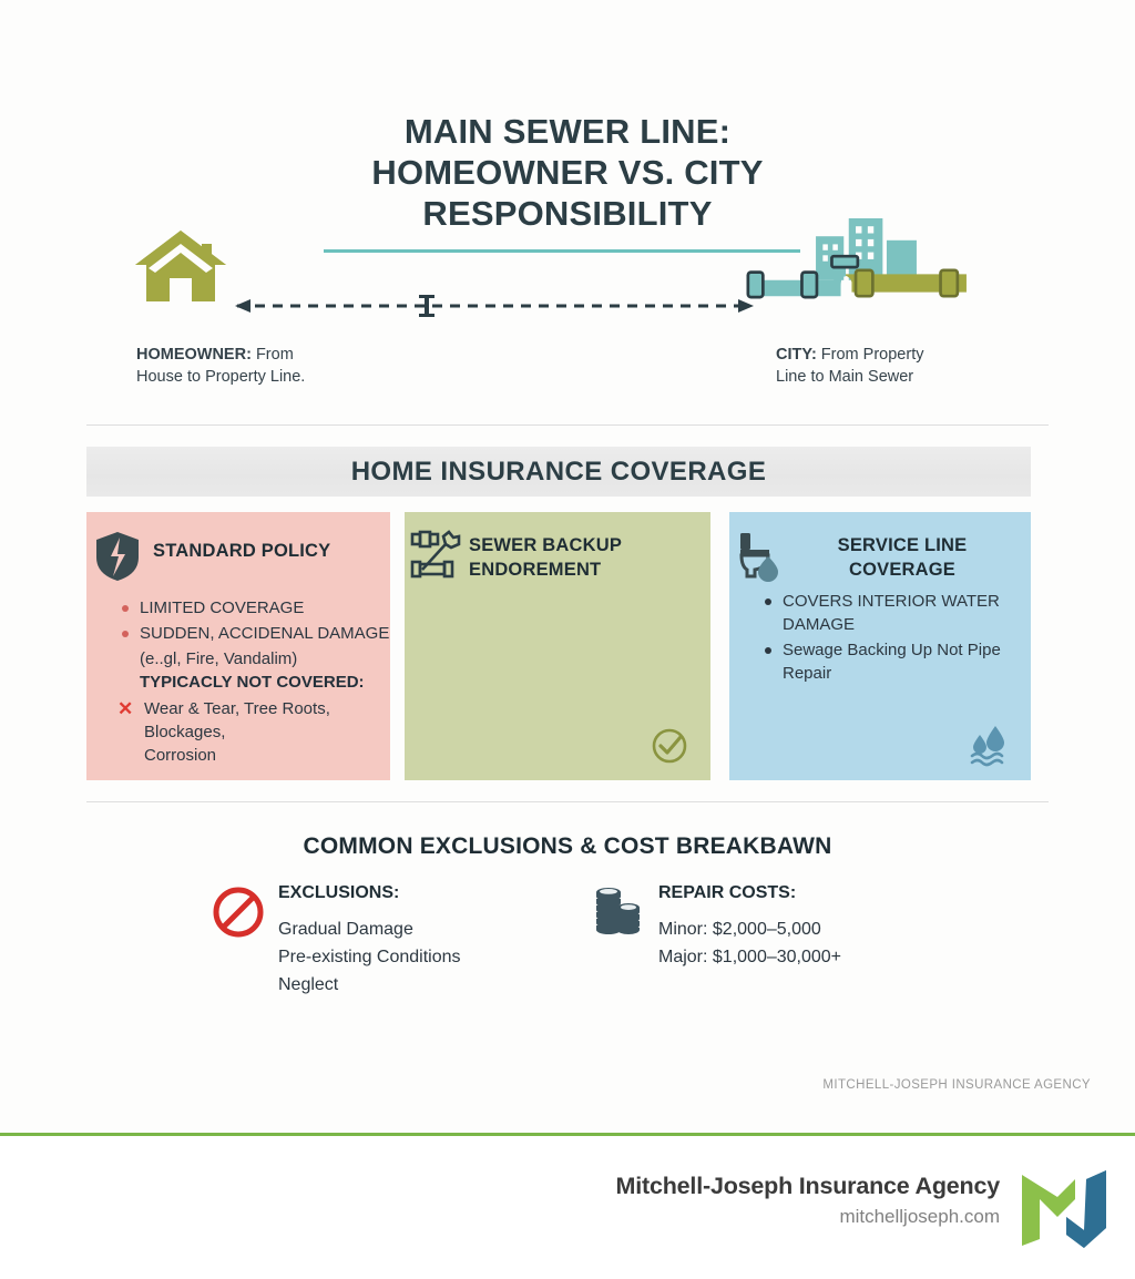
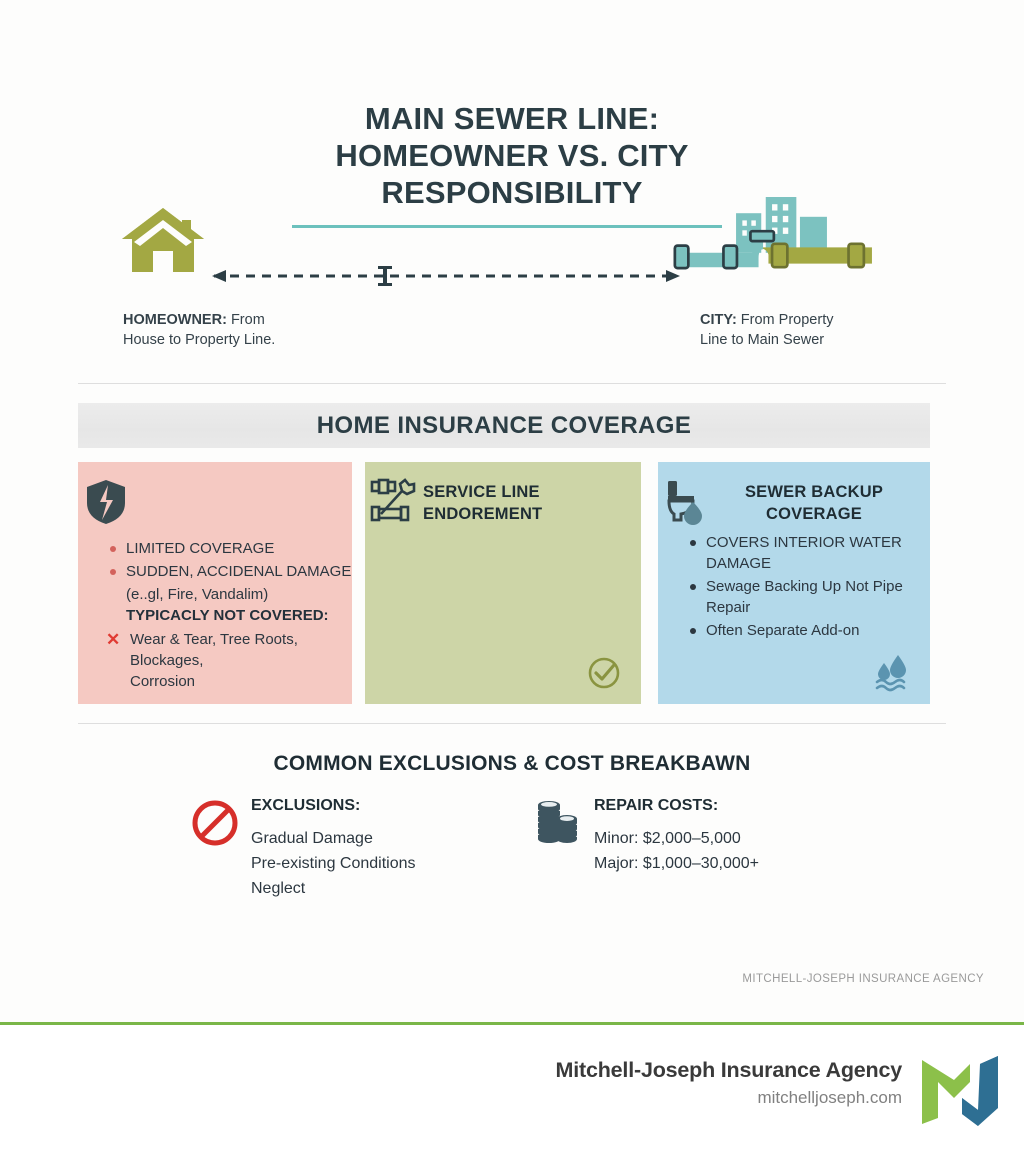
  MAIN SEWER LINE:
  HOMEOWNER VS. CITY
  RESPONSIBILITY
  HOMEOWNER: From
  House to Property Line.
  CITY: From Property
  Line to Main Sewer
  HOME INSURANCE COVERAGE
- STANDARD POLICY
  LIMITED COVERAGE
  SUDDEN, ACCIDENAL DAMAGE
  (e..gl, Fire, Vandalim)
  TYPICACLY NOT COVERED:
  ✕
  Wear & Tear, Tree Roots,
  Blockages,
  Corrosion
- SEWER BACKUP
+ SERVICE LINE
  ENDOREMENT
- SERVICE LINE
+ SEWER BACKUP
  COVERAGE
  COVERS INTERIOR WATER DAMAGE
  Sewage Backing Up Not Pipe Repair
+ Often Separate Add-on
  COMMON EXCLUSIONS & COST BREAKBAWN
  EXCLUSIONS:
  Gradual Damage
  Pre-existing Conditions
  Neglect
  REPAIR COSTS:
  Minor: $2,000–5,000
  Major: $1,000–30,000+
  MITCHELL-JOSEPH INSURANCE AGENCY
  Mitchell-Joseph Insurance Agency
  mitchelljoseph.com
